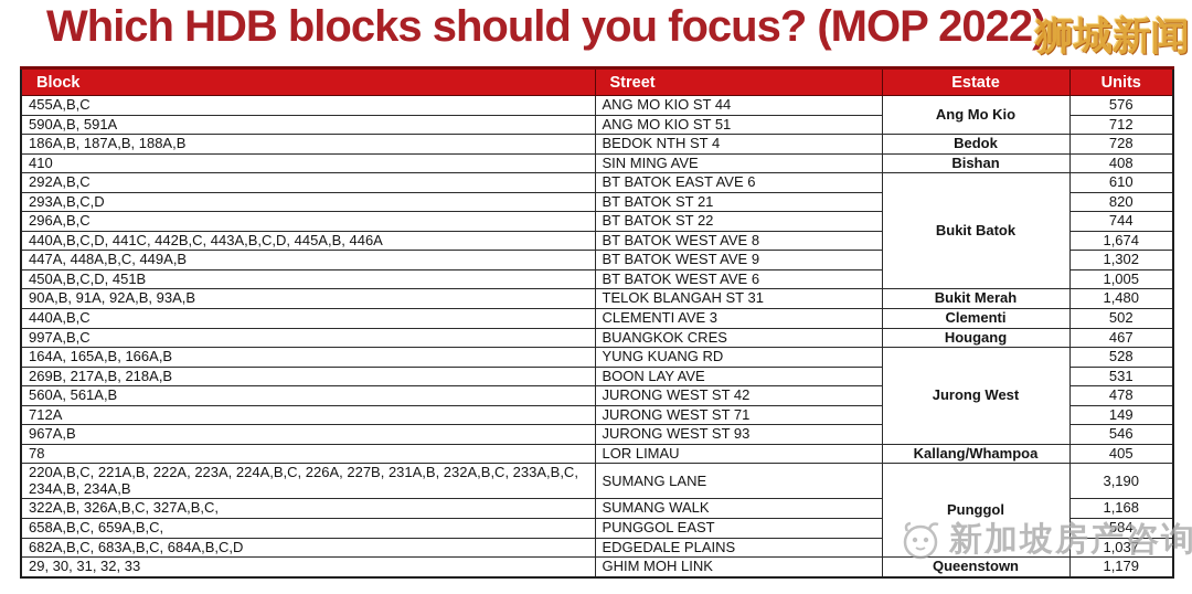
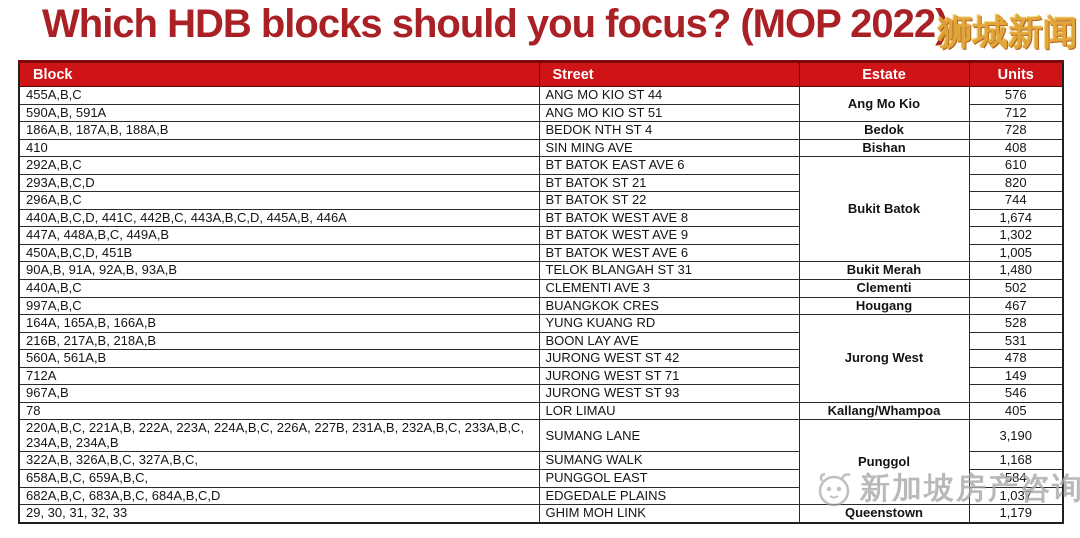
  Which HDB blocks should you focus? (MOP 2022)
  Block	Street	Estate	Units
  455A,B,C	ANG MO KIO ST 44	Ang Mo Kio	576
  590A,B, 591A	ANG MO KIO ST 51	712
  186A,B, 187A,B, 188A,B	BEDOK NTH ST 4	Bedok	728
  410	SIN MING AVE	Bishan	408
  292A,B,C	BT BATOK EAST AVE 6	Bukit Batok	610
  293A,B,C,D	BT BATOK ST 21	820
  296A,B,C	BT BATOK ST 22	744
  440A,B,C,D, 441C, 442B,C, 443A,B,C,D, 445A,B, 446A	BT BATOK WEST AVE 8	1,674
  447A, 448A,B,C, 449A,B	BT BATOK WEST AVE 9	1,302
  450A,B,C,D, 451B	BT BATOK WEST AVE 6	1,005
  90A,B, 91A, 92A,B, 93A,B	TELOK BLANGAH ST 31	Bukit Merah	1,480
  440A,B,C	CLEMENTI AVE 3	Clementi	502
  997A,B,C	BUANGKOK CRES	Hougang	467
  164A, 165A,B, 166A,B	YUNG KUANG RD	Jurong West	528
- 269B, 217A,B, 218A,B	BOON LAY AVE	531
+ 216B, 217A,B, 218A,B	BOON LAY AVE	531
  560A, 561A,B	JURONG WEST ST 42	478
  712A	JURONG WEST ST 71	149
  967A,B	JURONG WEST ST 93	546
  78	LOR LIMAU	Kallang/Whampoa	405
  220A,B,C, 221A,B, 222A, 223A, 224A,B,C, 226A, 227B, 231A,B, 232A,B,C, 233A,B,C, 234A,B, 234A,B	SUMANG LANE	Punggol	3,190
  322A,B, 326A,B,C, 327A,B,C,	SUMANG WALK	1,168
  658A,B,C, 659A,B,C,	PUNGGOL EAST	584
  682A,B,C, 683A,B,C, 684A,B,C,D	EDGEDALE PLAINS	1,037
  29, 30, 31, 32, 33	GHIM MOH LINK	Queenstown	1,179
  狮城新闻
  新加坡房产咨询
